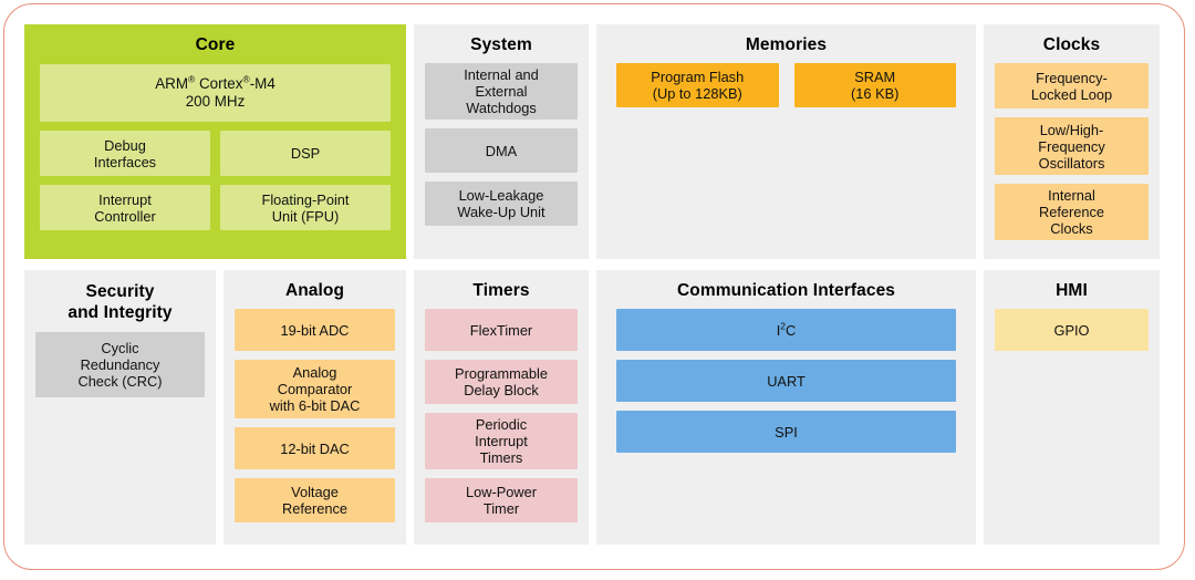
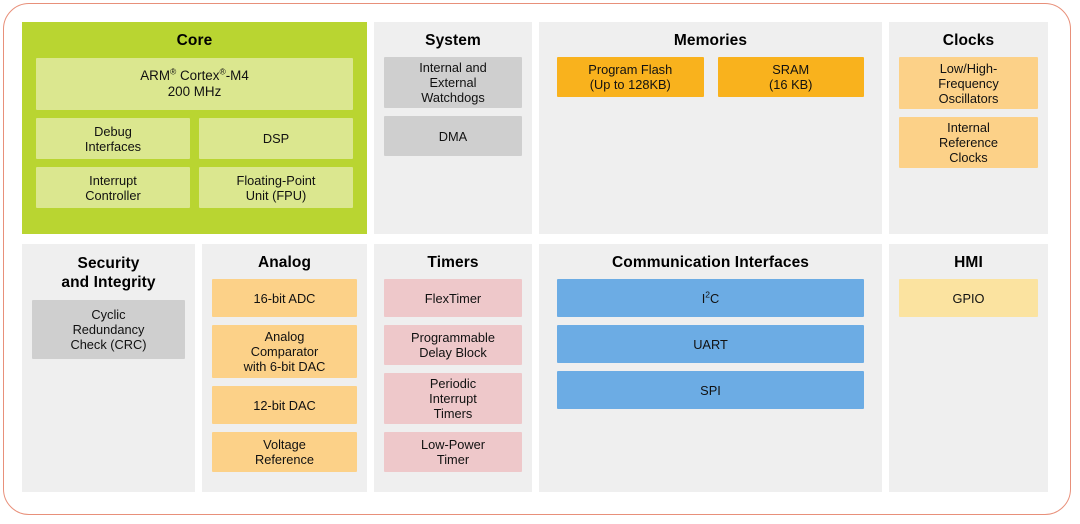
  Core
  ARM® Cortex®-M4
  200 MHz
  Debug
  Interfaces
  DSP
  Interrupt
  Controller
  Floating-Point
  Unit (FPU)
  System
  Internal and
  External
  Watchdogs
  DMA
- Low-Leakage
- Wake-Up Unit
  Memories
  Program Flash
  (Up to 128KB)
  SRAM
  (16 KB)
  Clocks
- Frequency-
- Locked Loop
  Low/High-
  Frequency
  Oscillators
  Internal
  Reference
  Clocks
  Security
  and Integrity
  Cyclic
  Redundancy
  Check (CRC)
  Analog
- 19-bit ADC
+ 16-bit ADC
  Analog
  Comparator
  with 6-bit DAC
  12-bit DAC
  Voltage
  Reference
  Timers
  FlexTimer
  Programmable
  Delay Block
  Periodic
  Interrupt
  Timers
  Low-Power
  Timer
  Communication Interfaces
  I2C
  UART
  SPI
  HMI
  GPIO
